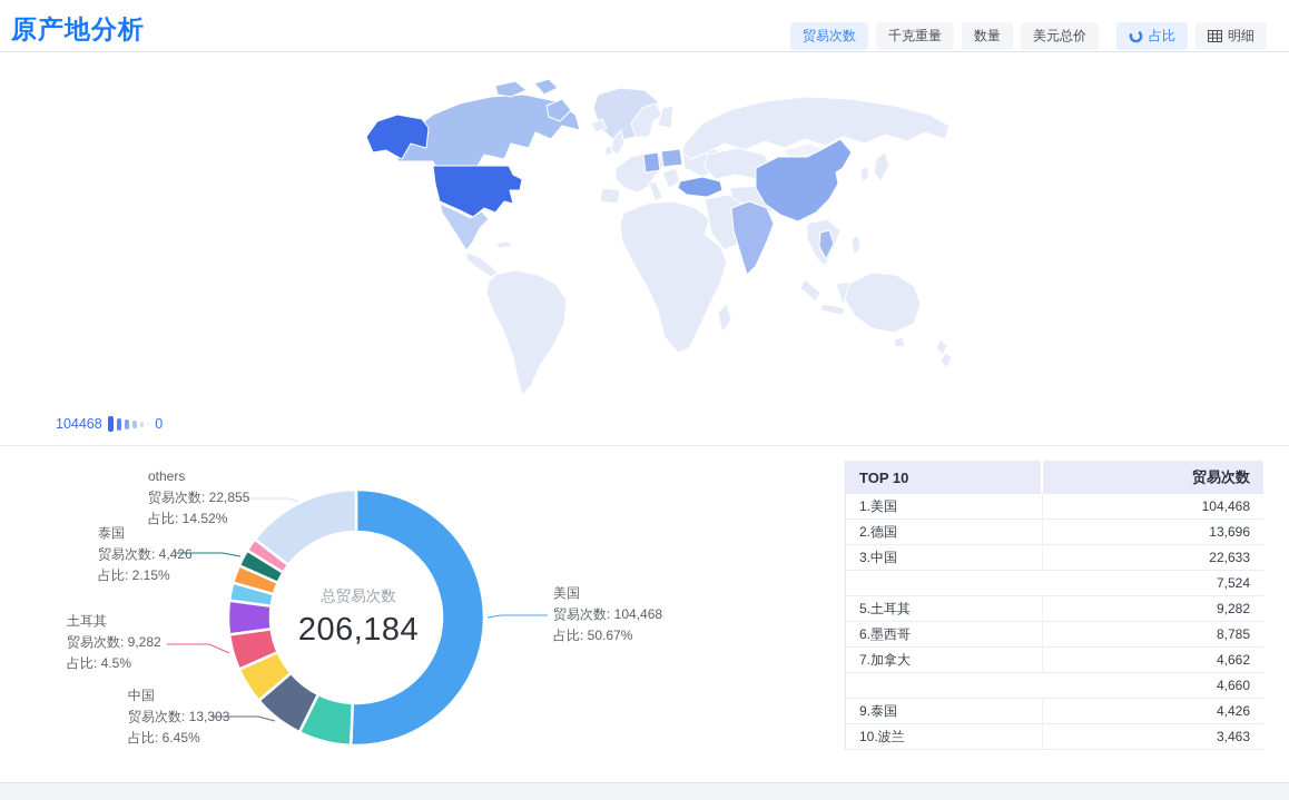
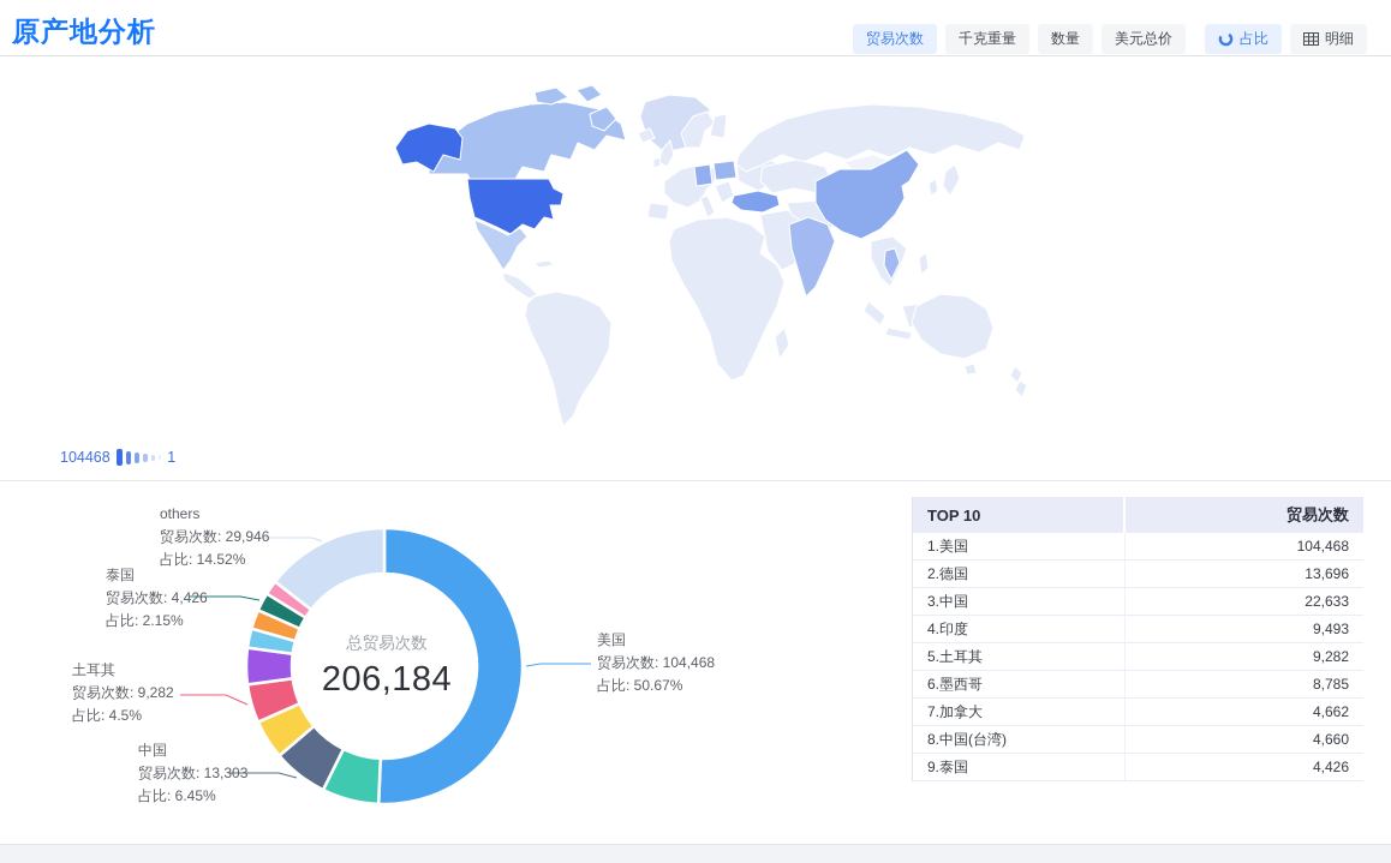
  原产地分析
  贸易次数
  千克重量
  数量
  美元总价
  占比
  明细
  104468
- 0
+ 1
  总贸易次数
  206,184
  others
- 贸易次数: 22,855
+ 贸易次数: 29,946
  占比: 14.52%
  泰国
  贸易次数: 4,426
  占比: 2.15%
  土耳其
  贸易次数: 9,282
  占比: 4.5%
  中国
  贸易次数: 13,303
  占比: 6.45%
  美国
  贸易次数: 104,468
  占比: 50.67%
  TOP 10
  贸易次数
  1.美国
  104,468
  2.德国
  13,696
  3.中国
  22,633
+ 4.印度
- 7,524
+ 9,493
  5.土耳其
  9,282
  6.墨西哥
  8,785
  7.加拿大
  4,662
+ 8.中国(台湾)
  4,660
  9.泰国
  4,426
- 10.波兰
- 3,463
